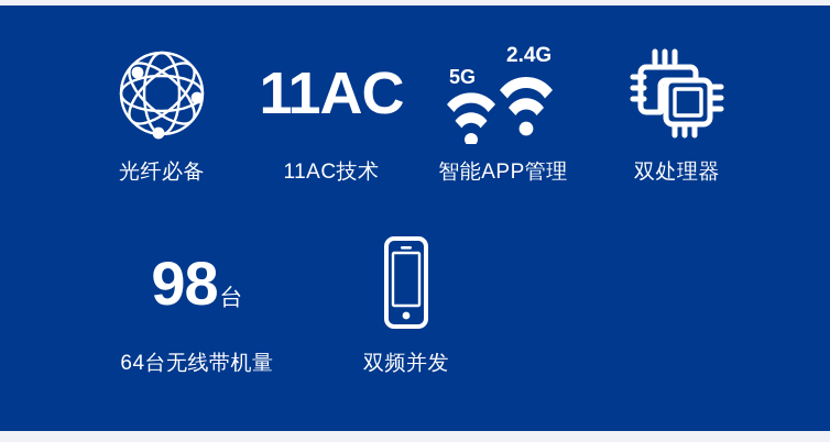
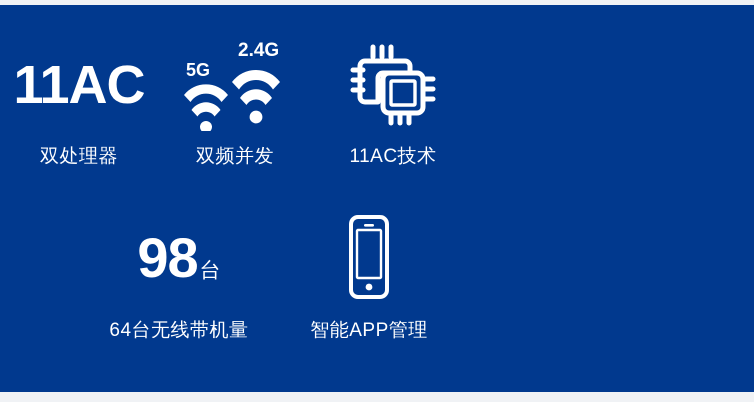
- 光纤必备
  11AC
- 11AC技术
+ 双处理器
  2.4G
  5G
- 智能APP管理
+ 双频并发
- 双处理器
+ 11AC技术
  98
  台
  64台无线带机量
- 双频并发
+ 智能APP管理
